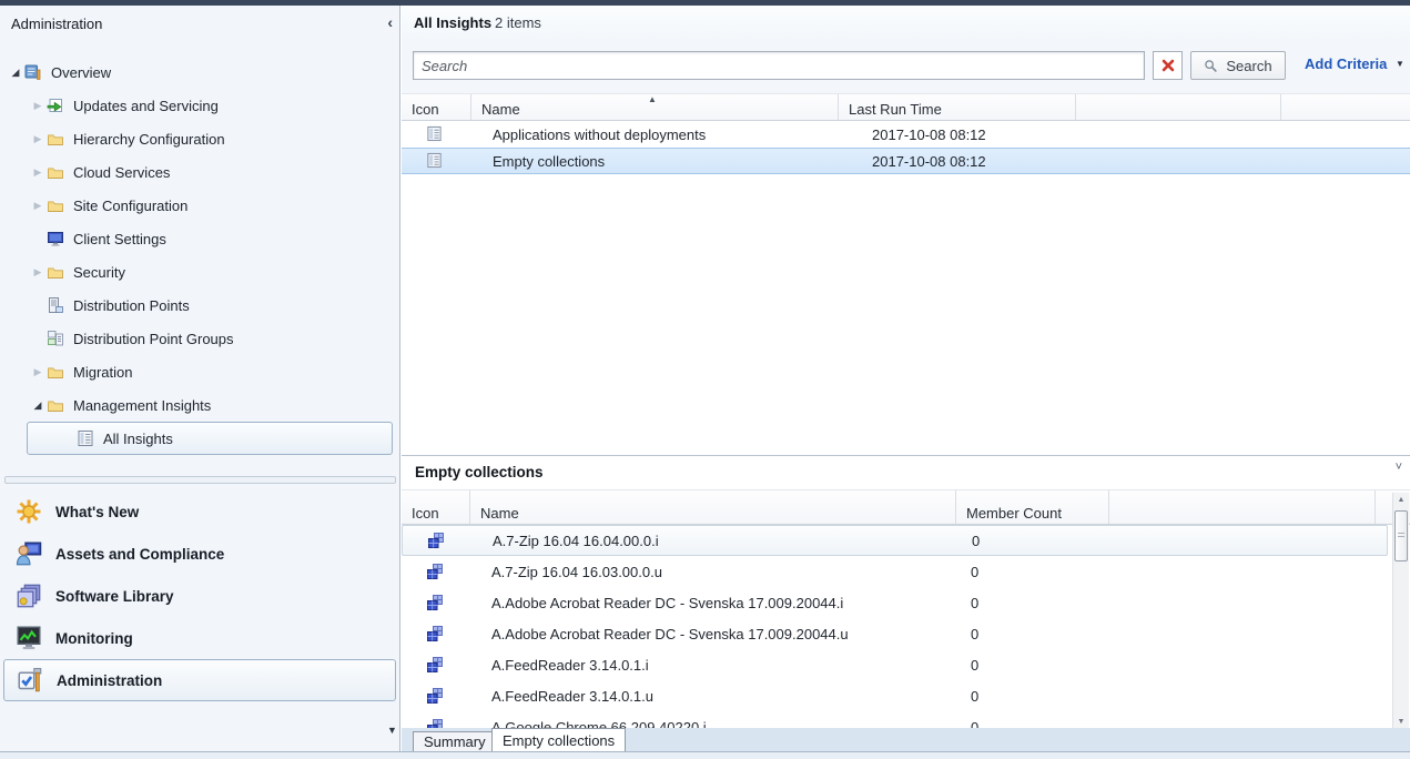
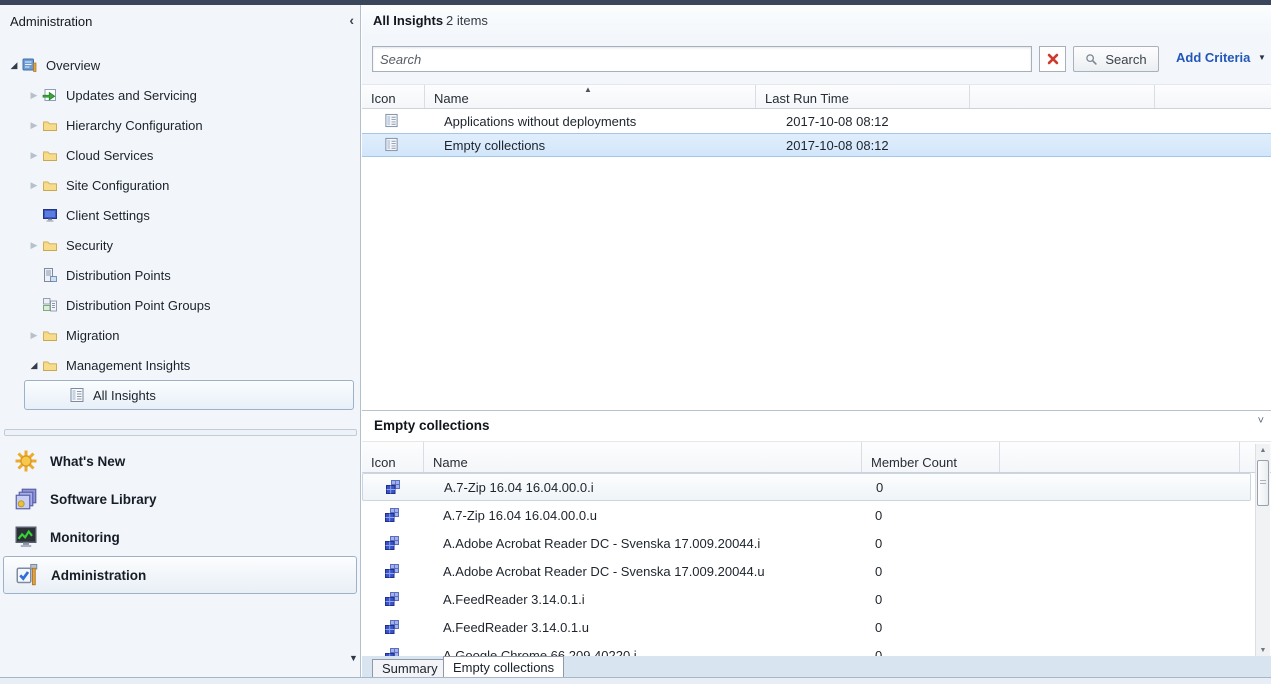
  Administration
  ‹
  ◢
  Overview
  ▶
  Updates and Servicing
  ▶
  Hierarchy Configuration
  ▶
  Cloud Services
  ▶
  Site Configuration
  Client Settings
  ▶
  Security
  Distribution Points
  Distribution Point Groups
  ▶
  Migration
  ◢
  Management Insights
  All Insights
  What's New
- Assets and Compliance
  Software Library
  Monitoring
  Administration
  ▼
  All Insights
  2 items
  Search
  Search
  Add Criteria ▼
  Icon
  Name
  Last Run Time
  ▲
  Applications without deployments
  2017-10-08 08:12
  Empty collections
  2017-10-08 08:12
  Empty collections
  ˅
  Icon
  Name
  Member Count
  A.7-Zip 16.04 16.04.00.0.i
  0
- A.7-Zip 16.04 16.03.00.0.u
+ A.7-Zip 16.04 16.04.00.0.u
  0
  A.Adobe Acrobat Reader DC - Svenska 17.009.20044.i
  0
  A.Adobe Acrobat Reader DC - Svenska 17.009.20044.u
  0
  A.FeedReader 3.14.0.1.i
  0
  A.FeedReader 3.14.0.1.u
  0
  A.Google Chrome 66.209.40220.i
  0
  Summary
  Empty collections
